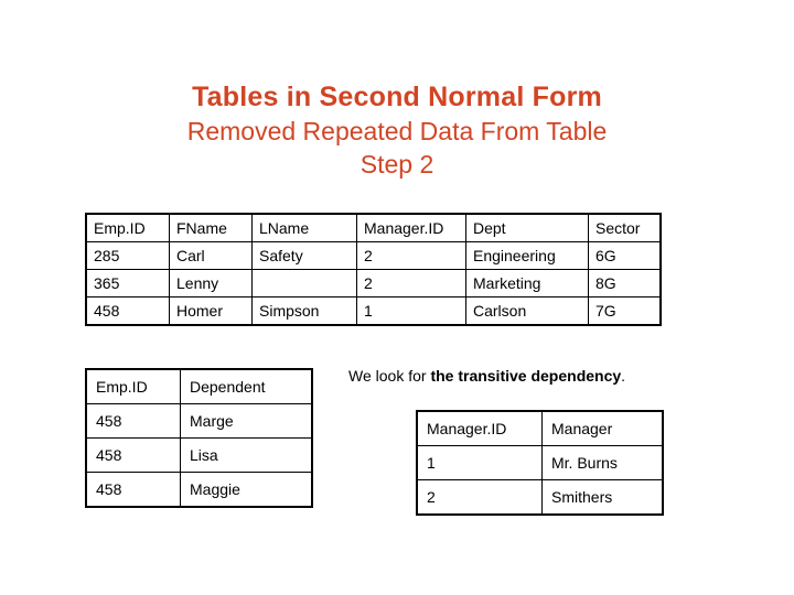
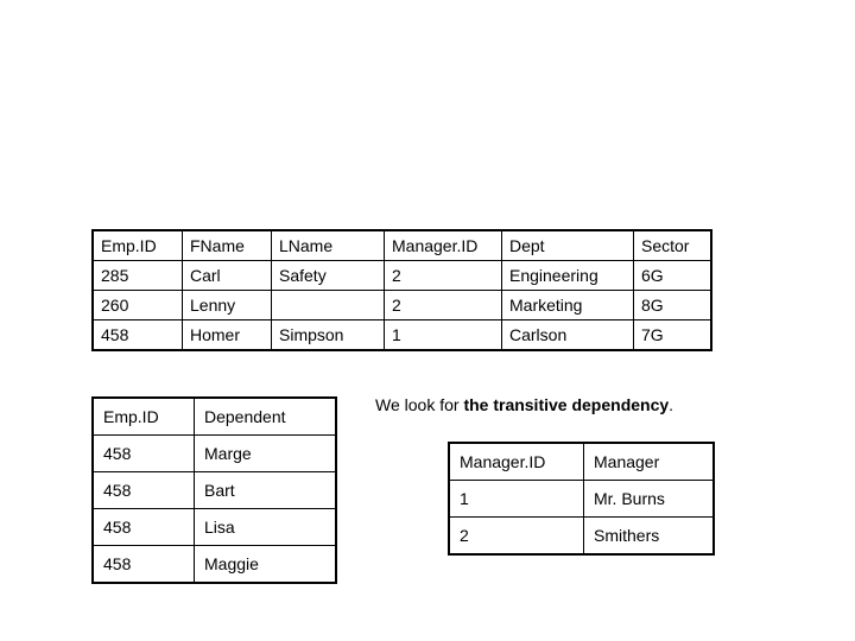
- Tables in Second Normal Form
- Removed Repeated Data From Table
- Step 2
  Emp.ID	FName	LName	Manager.ID	Dept	Sector
  285	Carl	Safety	2	Engineering	6G
- 365	Lenny		2	Marketing	8G
+ 260	Lenny		2	Marketing	8G
  458	Homer	Simpson	1	Carlson	7G
  Emp.ID	Dependent
  458	Marge
+ 458	Bart
  458	Lisa
  458	Maggie
  We look for the transitive dependency.
  Manager.ID	Manager
  1	Mr. Burns
  2	Smithers
